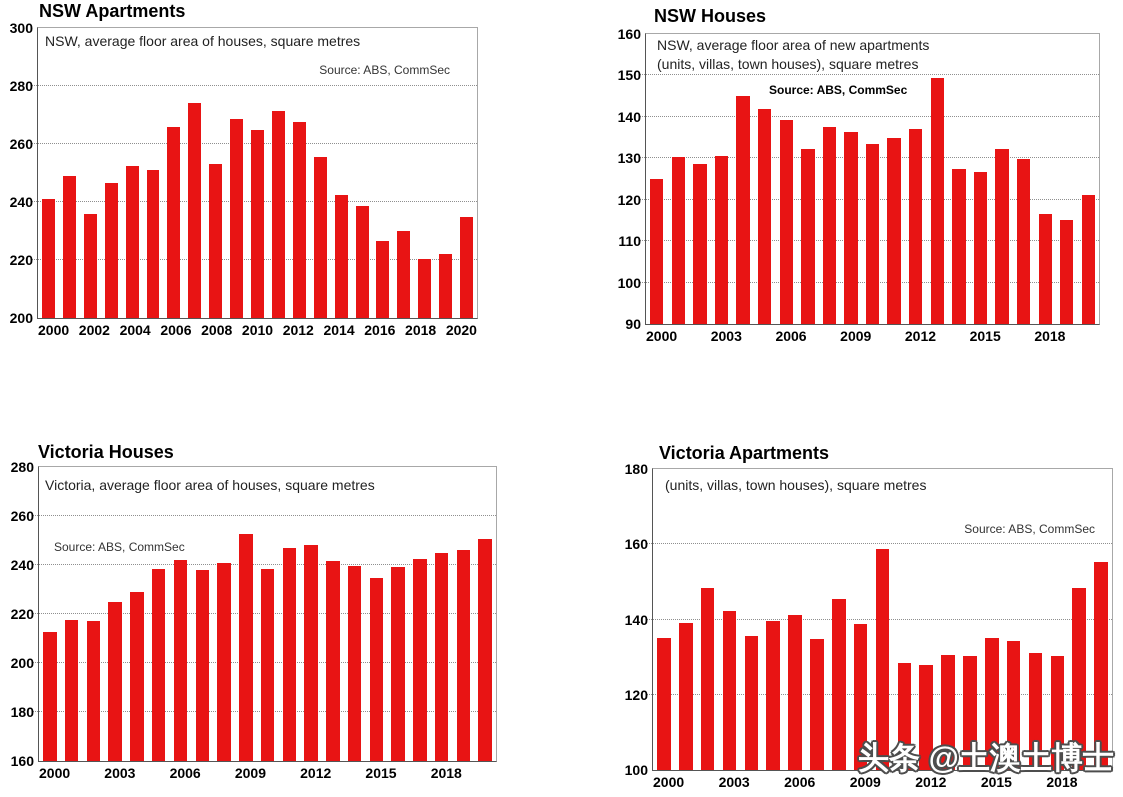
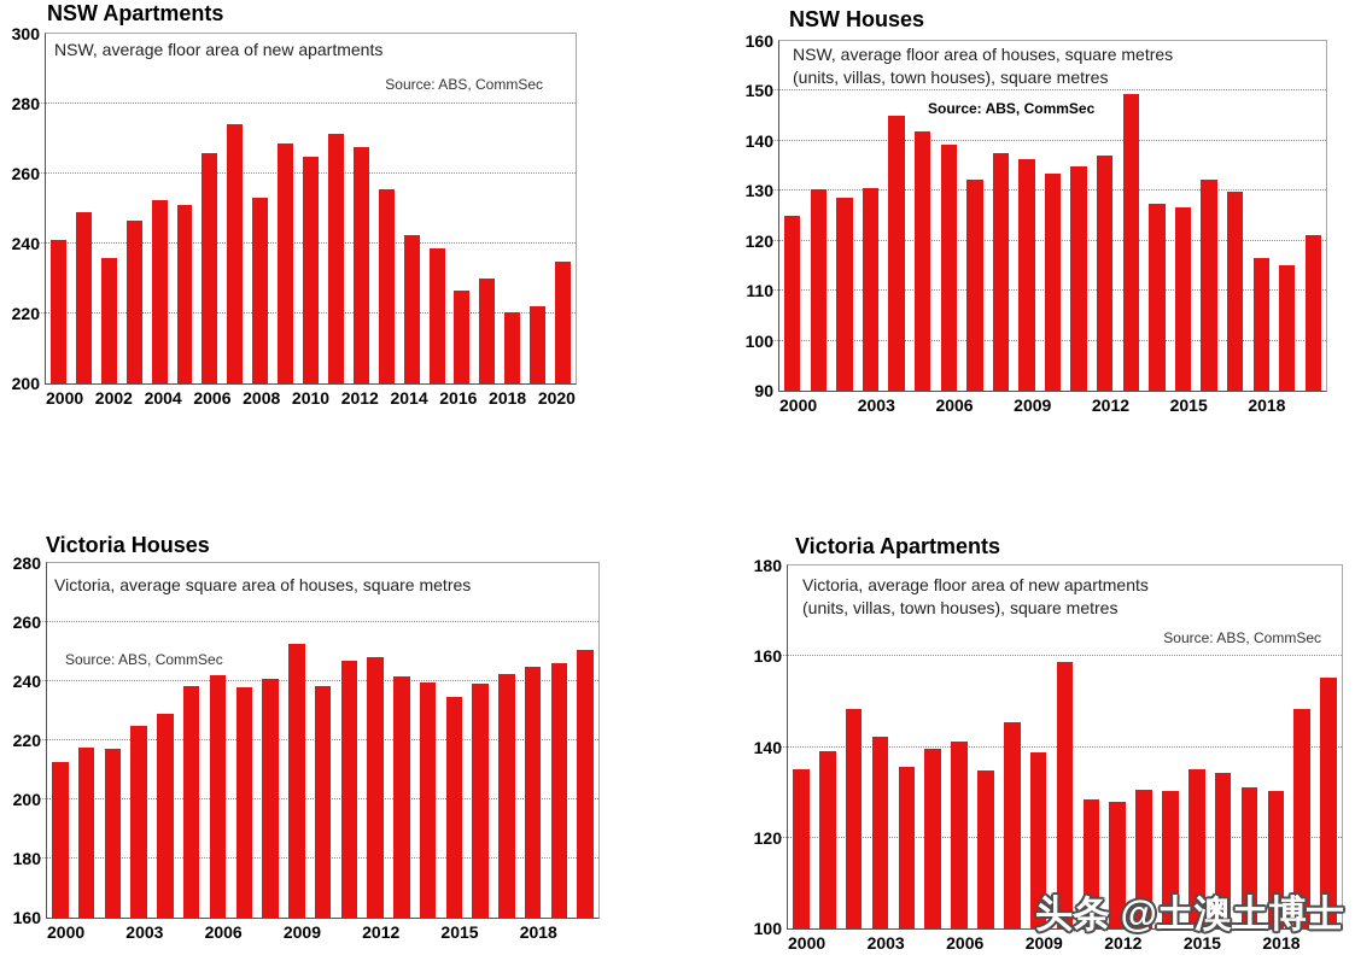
  NSW Apartments
  200
  220
  240
  260
  280
  300
  2000
  2002
  2004
  2006
  2008
  2010
  2012
  2014
  2016
  2018
  2020
- NSW, average floor area of houses, square metres
+ NSW, average floor area of new apartments
  Source: ABS, CommSec
  NSW Houses
  90
  100
  110
  120
  130
  140
  150
  160
  2000
  2003
  2006
  2009
  2012
  2015
  2018
- NSW, average floor area of new apartments
+ NSW, average floor area of houses, square metres
  (units, villas, town houses), square metres
  Source: ABS, CommSec
  Victoria Houses
  160
  180
  200
  220
  240
  260
  280
  2000
  2003
  2006
  2009
  2012
  2015
  2018
- Victoria, average floor area of houses, square metres
+ Victoria, average square area of houses, square metres
  Source: ABS, CommSec
  Victoria Apartments
  100
  120
  140
  160
  180
  2000
  2003
  2006
  2009
  2012
  2015
  2018
+ Victoria, average floor area of new apartments
  (units, villas, town houses), square metres
  Source: ABS, CommSec
  头条 @土澳土博士
